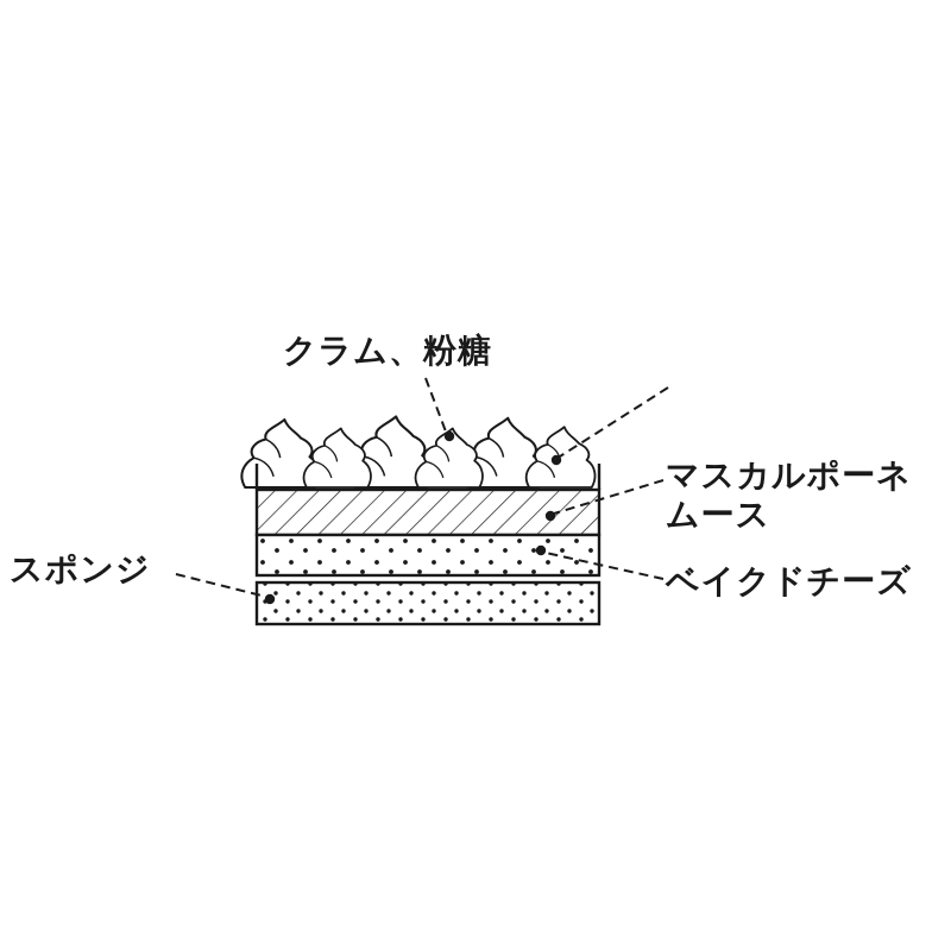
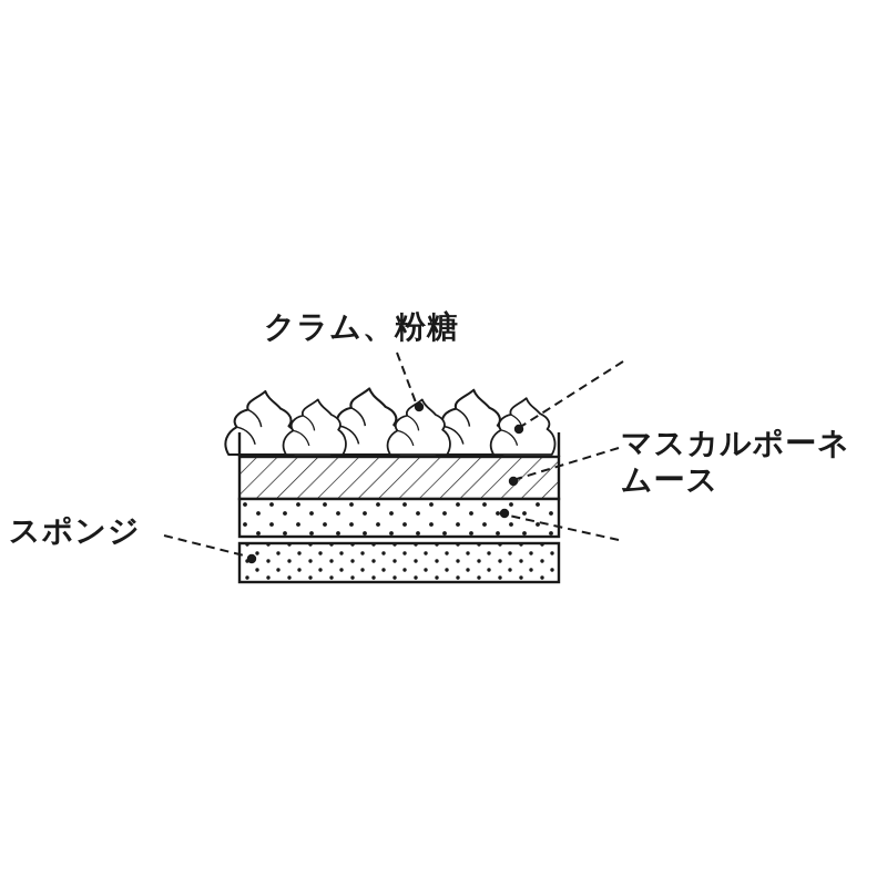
  クラム、粉糖
  マスカルポーネ
  ムース
- ベイクドチーズ
  スポンジ
